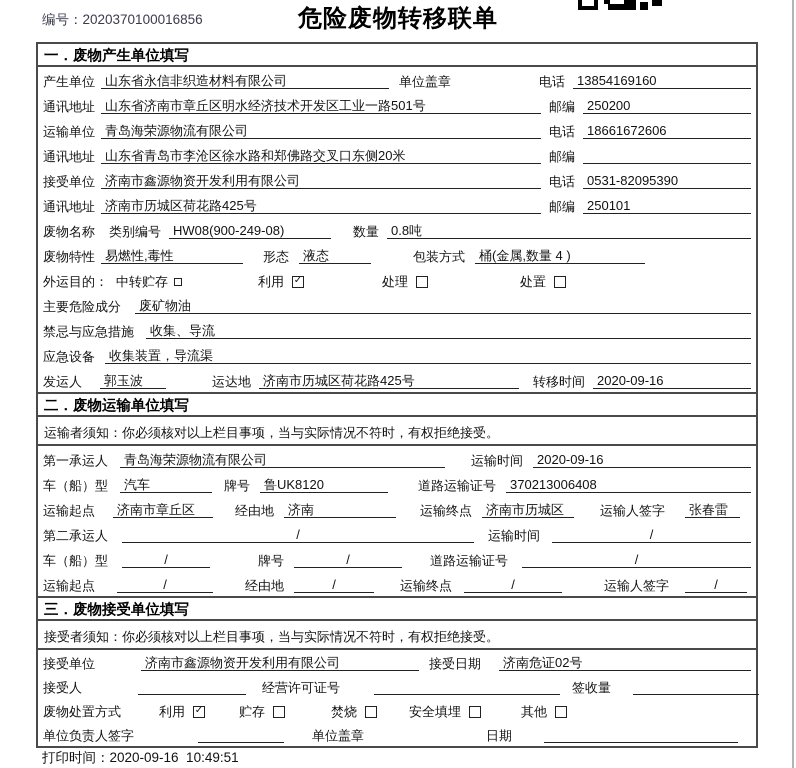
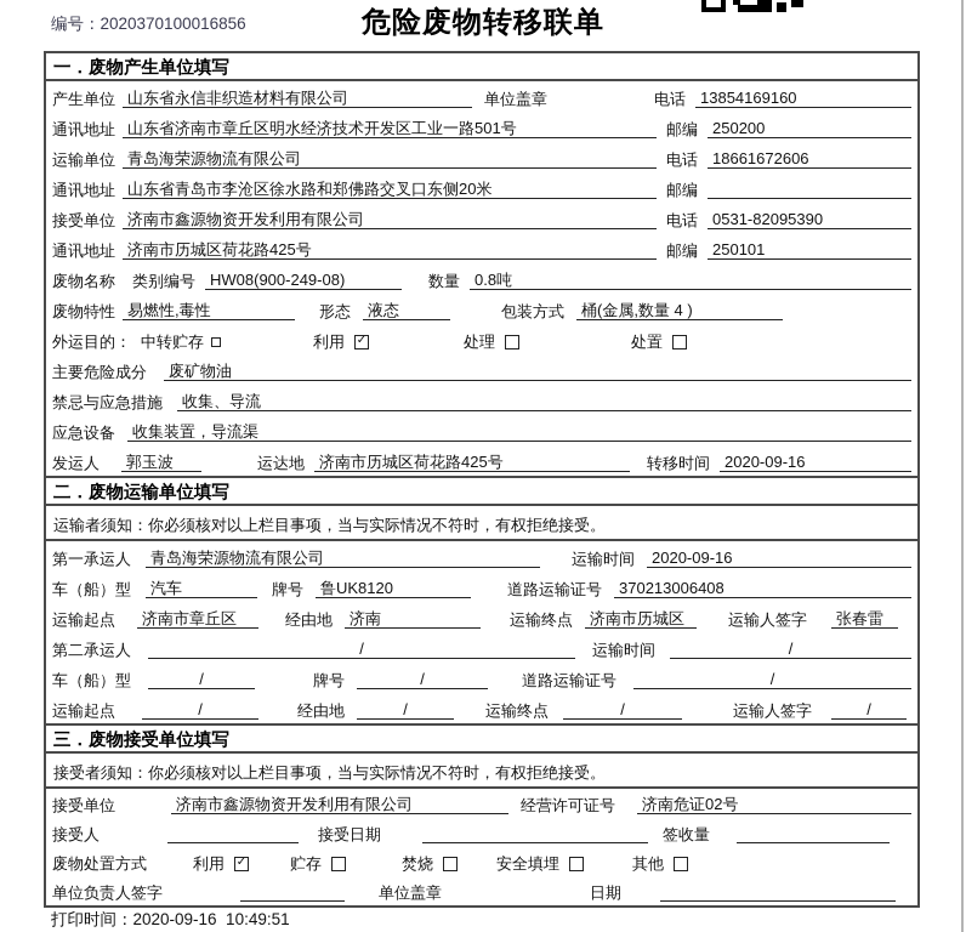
  编号：2020370100016856
  危险废物转移联单
  一．废物产生单位填写
  产生单位
  山东省永信非织造材料有限公司
  单位盖章
  电话
  13854169160
  通讯地址
  山东省济南市章丘区明水经济技术开发区工业一路501号
  邮编
  250200
  运输单位
  青岛海荣源物流有限公司
  电话
  18661672606
  通讯地址
  山东省青岛市李沧区徐水路和郑佛路交叉口东侧20米
  邮编
  接受单位
  济南市鑫源物资开发利用有限公司
  电话
  0531-82095390
  通讯地址
  济南市历城区荷花路425号
  邮编
  250101
  废物名称
  类别编号
  HW08(900-249-08)
  数量
  0.8吨
  废物特性
  易燃性,毒性
  形态
  液态
  包装方式
  桶(金属,数量 4 )
  外运目的：
  中转贮存
  利用
  ✓
  处理
  处置
  主要危险成分
  废矿物油
  禁忌与应急措施
  收集、导流
  应急设备
  收集装置，导流渠
  发运人
  郭玉波
  运达地
  济南市历城区荷花路425号
  转移时间
  2020-09-16
  二．废物运输单位填写
  运输者须知：你必须核对以上栏目事项，当与实际情况不符时，有权拒绝接受。
  第一承运人
  青岛海荣源物流有限公司
  运输时间
  2020-09-16
  车（船）型
  汽车
  牌号
  鲁UK8120
  道路运输证号
  370213006408
  运输起点
  济南市章丘区
  经由地
  济南
  运输终点
  济南市历城区
  运输人签字
  张春雷
  第二承运人
  /
  运输时间
  /
  车（船）型
  /
  牌号
  /
  道路运输证号
  /
  运输起点
  /
  经由地
  /
  运输终点
  /
  运输人签字
  /
  三．废物接受单位填写
  接受者须知：你必须核对以上栏目事项，当与实际情况不符时，有权拒绝接受。
  接受单位
  济南市鑫源物资开发利用有限公司
- 接受日期
+ 经营许可证号
  济南危证02号
  接受人
- 经营许可证号
+ 接受日期
  签收量
  废物处置方式
  利用
  ✓
  贮存
  焚烧
  安全填埋
  其他
  单位负责人签字
  单位盖章
  日期
  打印时间：2020-09-16 10:49:51
